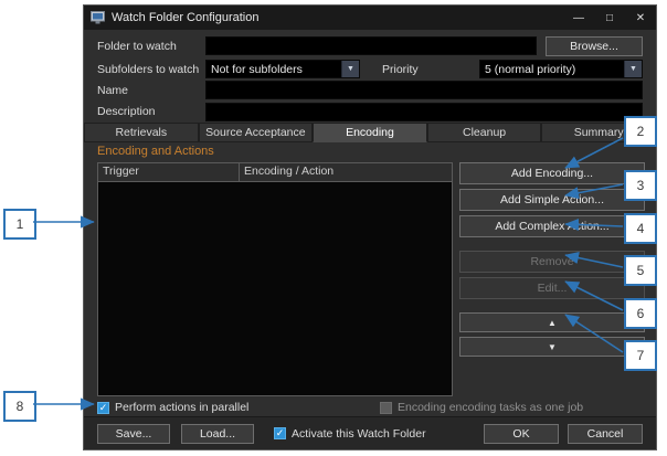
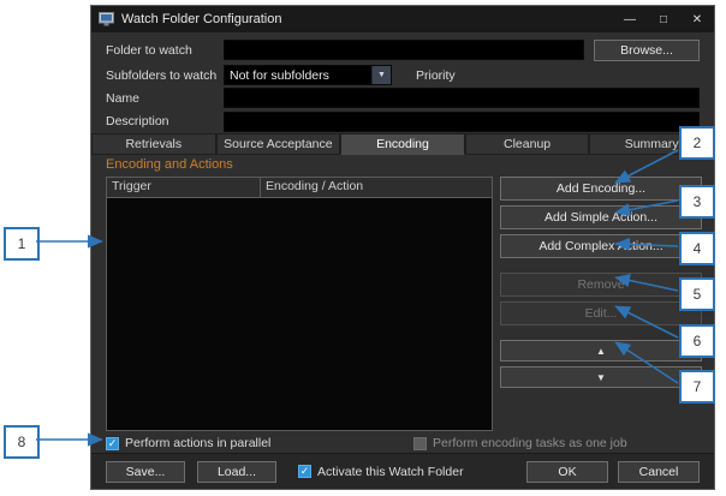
  Watch Folder Configuration
  —
  □
  ✕
  Folder to watch
  Browse...
  Subfolders to watch
  Not for subfolders
  Priority
- 5 (normal priority)
  Name
  Description
  Retrievals
  Source Acceptance
  Encoding
  Cleanup
  Summary
  Encoding and Actions
  Trigger
  Encoding / Action
  Add Encoding...
  Add Simple Action...
  Add Complex Action
  Remove
  Edit...
  ▲
  ▼
  ✓
  Perform actions in parallel
- Encoding encoding tasks as one job
+ Perform encoding tasks as one job
  Save...
  Load...
  ✓
  Activate this Watch Folder
  OK
  Cancel
  1
  2
  3
  4
  5
  6
  7
  8
